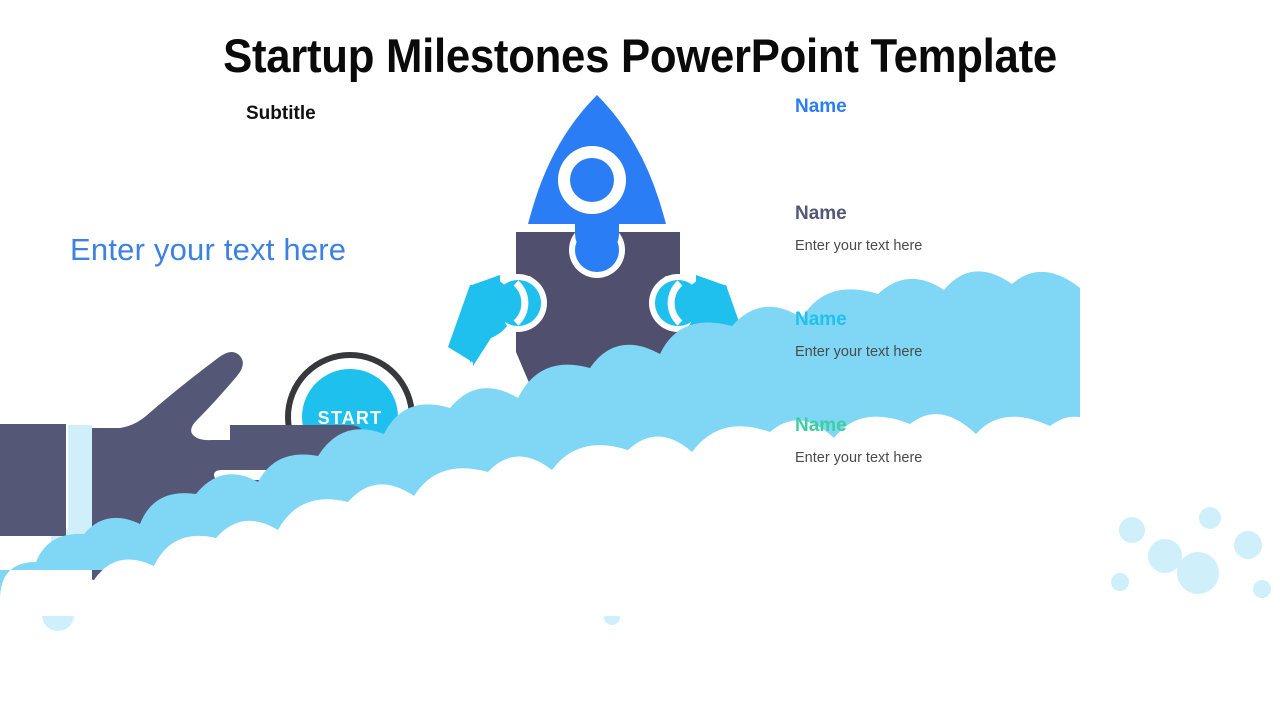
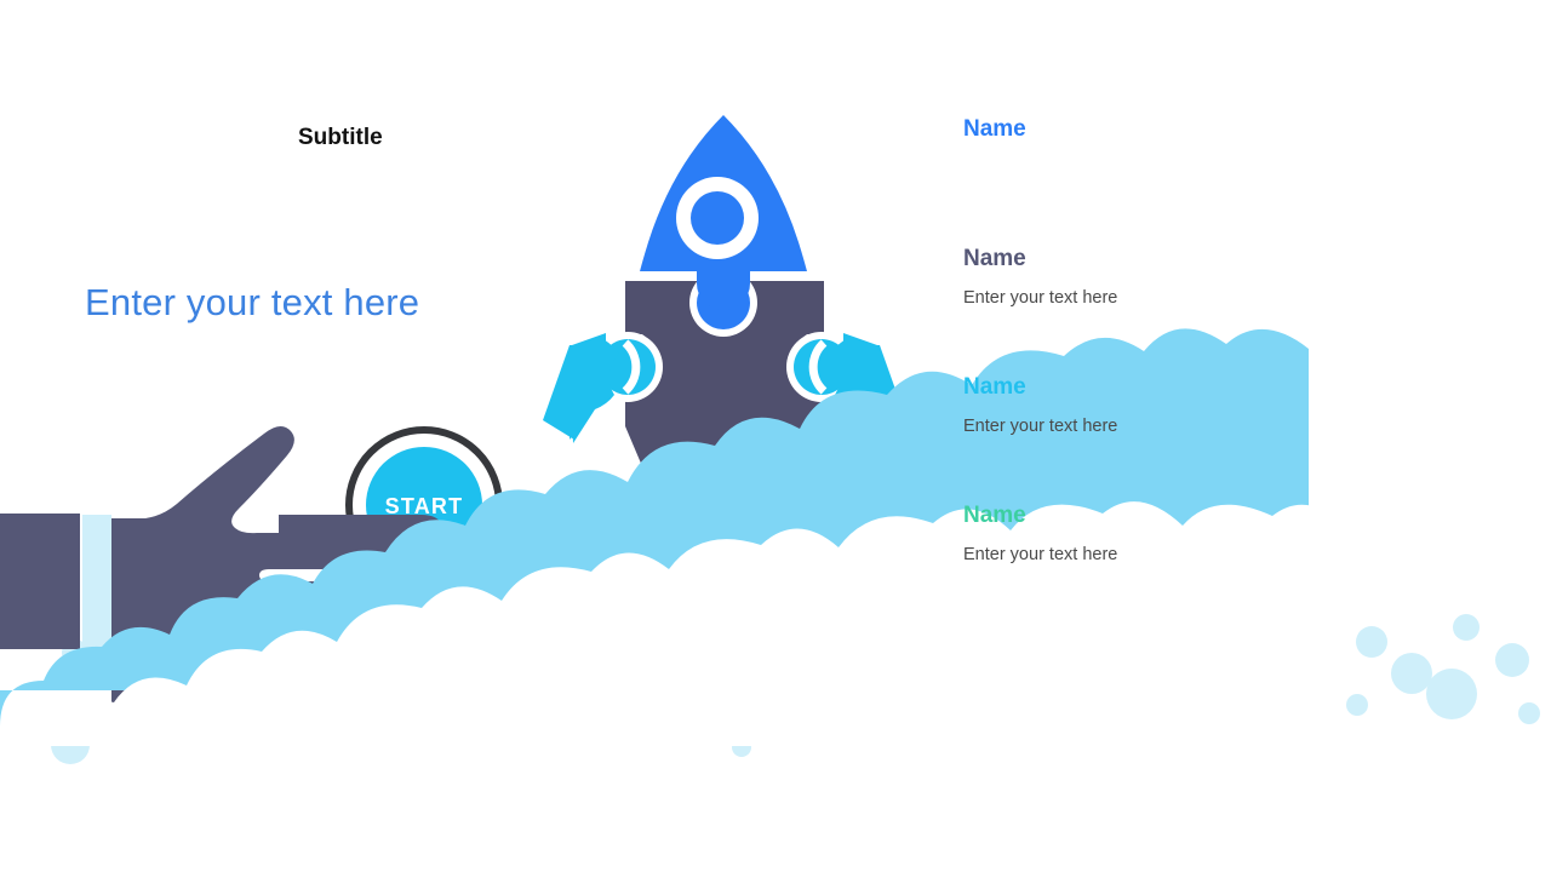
- Startup Milestones PowerPoint Template
  Subtitle
  Enter your text here
  START
  Name
  Name
  Enter your text here
  Name
  Enter your text here
  Name
  Enter your text here
